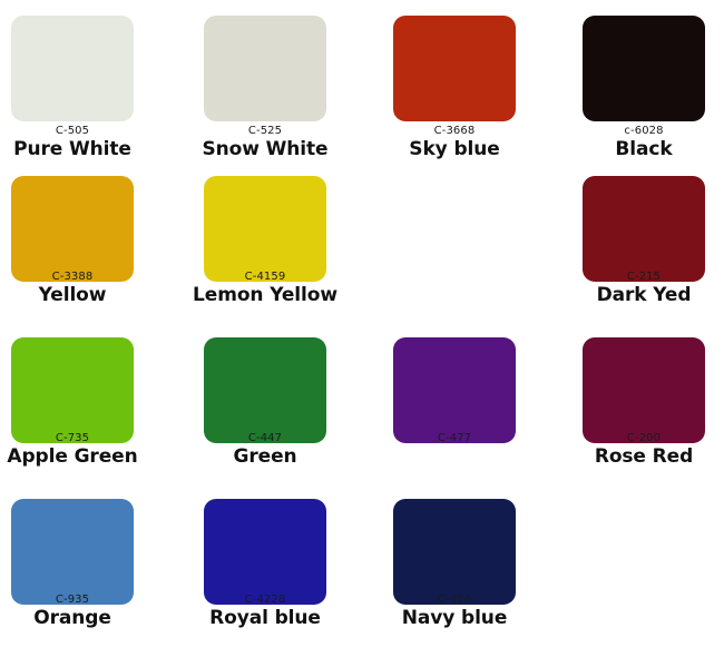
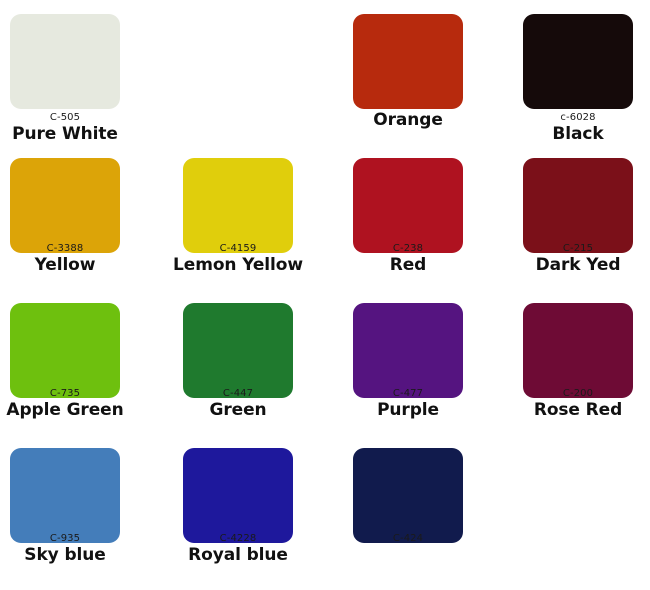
  C-505
  Pure White
- C-525
- Snow White
- C-3668
- Sky blue
+ Orange
  c-6028
  Black
  C-3388
  Yellow
  C-4159
  Lemon Yellow
+ C-238
+ Red
  C-215
  Dark Yed
  C-735
  Apple Green
  C-447
  Green
  C-477
+ Purple
  C-200
  Rose Red
  C-935
- Orange
+ Sky blue
  C-4228
  Royal blue
  C-424
- Navy blue
